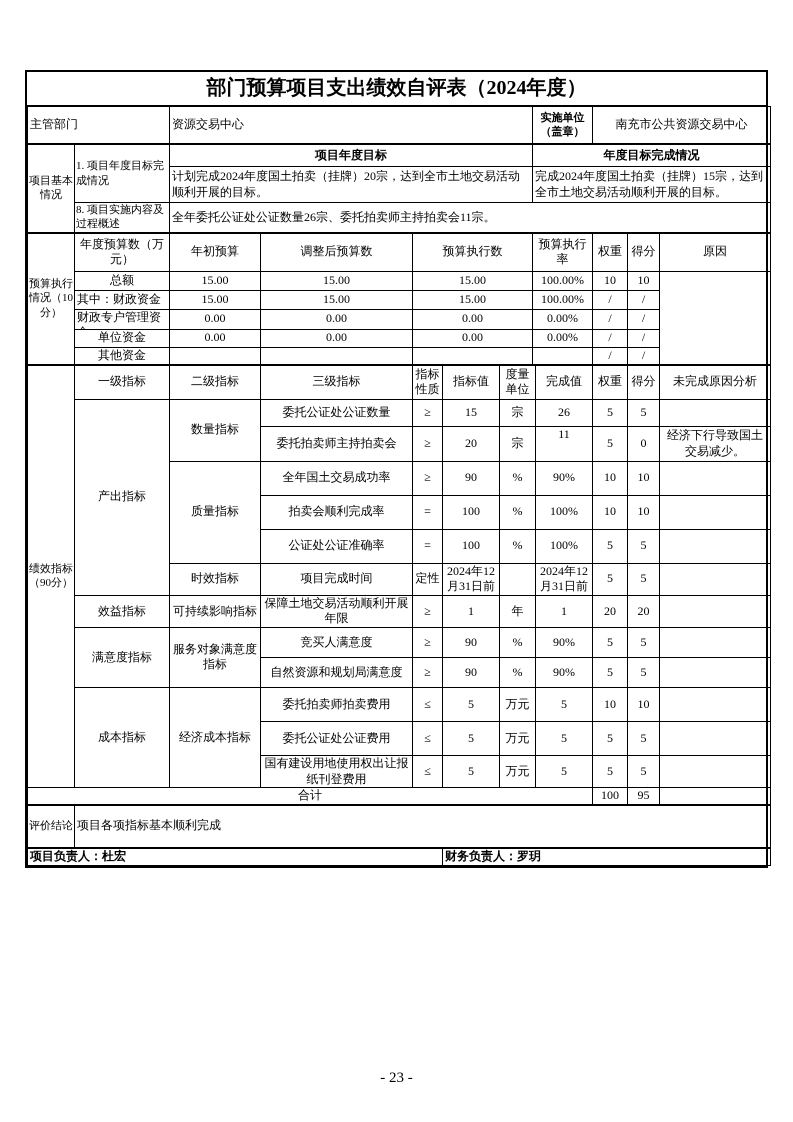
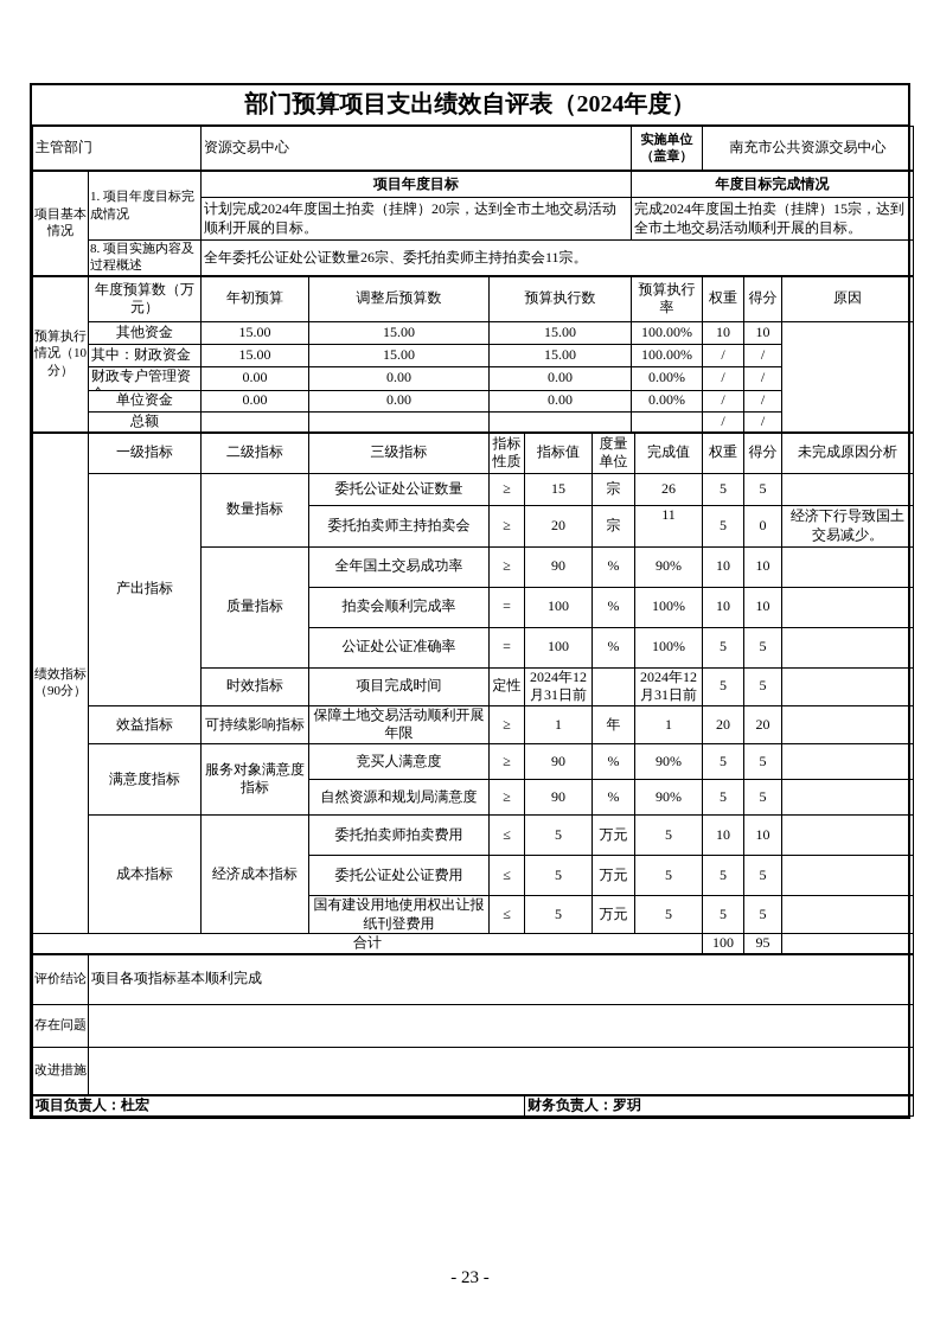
  部门预算项目支出绩效自评表（2024年度）
  主管部门	资源交易中心	实施单位（盖章）	南充市公共资源交易中心
  项目基本情况	1. 项目年度目标完成情况	项目年度目标	年度目标完成情况
  计划完成2024年度国土拍卖（挂牌）20宗，达到全市土地交易活动顺利开展的目标。	完成2024年度国土拍卖（挂牌）15宗，达到全市土地交易活动顺利开展的目标。
  8. 项目实施内容及过程概述	全年委托公证处公证数量26宗、委托拍卖师主持拍卖会11宗。
  预算执行情况（10分）	年度预算数（万元）	年初预算	调整后预算数	预算执行数	预算执行率	权重	得分	原因
- 总额	15.00	15.00	15.00	100.00%	10	10
+ 其他资金	15.00	15.00	15.00	100.00%	10	10
  其中：财政资金	15.00	15.00	15.00	100.00%	/	/
  财政专户管理资	0.00	0.00	0.00	0.00%	/	/
  单位资金	0.00	0.00	0.00	0.00%	/	/
- 其他资金					/	/
+ 总额					/	/
  绩效指标（90分）	一级指标	二级指标	三级指标	指标性质	指标值	度量单位	完成值	权重	得分	未完成原因分析
  产出指标	数量指标	委托公证处公证数量	≥	15	宗	26	5	5
  委托拍卖师主持拍卖会	≥	20	宗	11	5	0	经济下行导致国土交易减少。
  质量指标	全年国土交易成功率	≥	90	%	90%	10	10
  拍卖会顺利完成率	=	100	%	100%	10	10
  公证处公证准确率	=	100	%	100%	5	5
  时效指标	项目完成时间	定性	2024年12月31日前		2024年12月31日前	5	5
  效益指标	可持续影响指标	保障土地交易活动顺利开展年限	≥	1	年	1	20	20
  满意度指标	服务对象满意度指标	竞买人满意度	≥	90	%	90%	5	5
  自然资源和规划局满意度	≥	90	%	90%	5	5
  成本指标	经济成本指标	委托拍卖师拍卖费用	≤	5	万元	5	10	10
  委托公证处公证费用	≤	5	万元	5	5	5
  国有建设用地使用权出让报纸刊登费用	≤	5	万元	5	5	5
  合计	100	95
  评价结论	项目各项指标基本顺利完成
+ 存在问题
+ 改进措施
  项目负责人：杜宏	财务负责人：罗玥
  - 23 -
